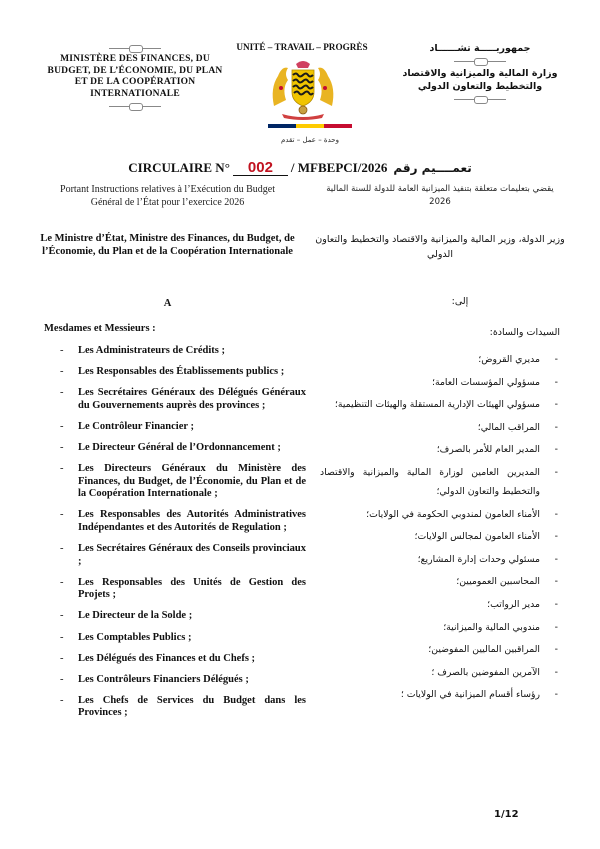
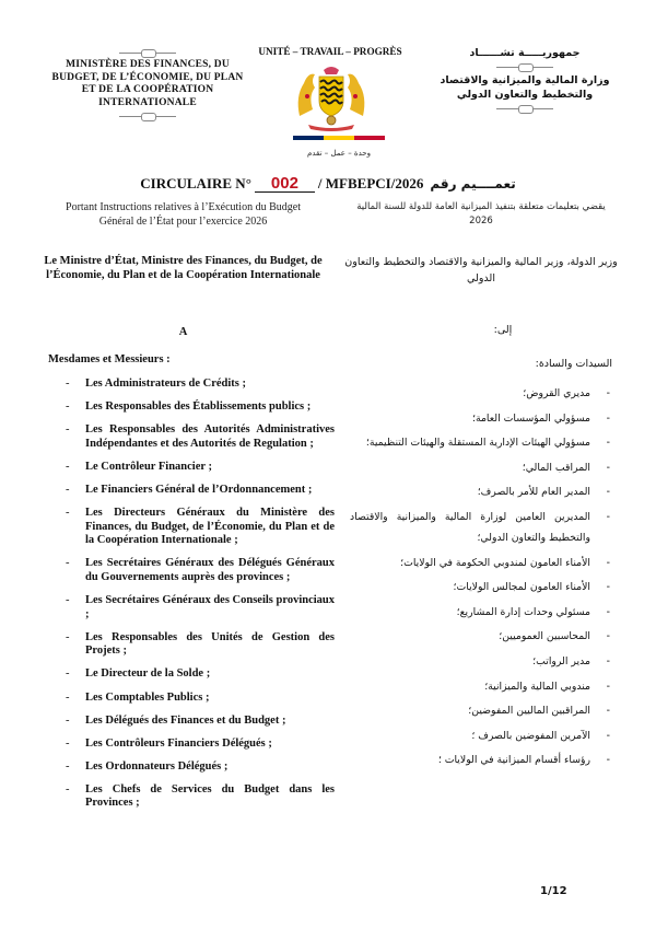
  MINISTÈRE DES FINANCES, DU BUDGET, DE L’ÉCONOMIE, DU PLAN ET DE LA COOPÉRATION INTERNATIONALE
  UNITÉ – TRAVAIL – PROGRÈS
  وحدة – عمل – تقدم
  جمهوريـــــة تشــــــاد
  وزارة المالية والميزانية والاقتصاد
  والتخطيط والتعاون الدولي
  CIRCULAIRE N° 002 / MFBEPCI/2026 تعمــــيم رقم
  Portant Instructions relatives à l’Exécution du Budget Général de l’État pour l’exercice 2026
  يقضي بتعليمات متعلقة بتنفيذ الميزانية العامة للدولة للسنة المالية 2026
  Le Ministre d’État, Ministre des Finances, du Budget, de l’Économie, du Plan et de la Coopération Internationale
  وزير الدولة، وزير المالية والميزانية والاقتصاد والتخطيط والتعاون الدولي
  A
  إلى:
  Mesdames et Messieurs :
  السيدات والسادة:
  Les Administrateurs de Crédits ;
  Les Responsables des Établissements publics ;
- Les Secrétaires Généraux des Délégués Généraux du Gouvernements auprès des provinces ;
+ Les Responsables des Autorités Administratives Indépendantes et des Autorités de Regulation ;
  Le Contrôleur Financier ;
- Le Directeur Général de l’Ordonnancement ;
+ Le Financiers Général de l’Ordonnancement ;
  Les Directeurs Généraux du Ministère des Finances, du Budget, de l’Économie, du Plan et de la Coopération Internationale ;
- Les Responsables des Autorités Administratives Indépendantes et des Autorités de Regulation ;
+ Les Secrétaires Généraux des Délégués Généraux du Gouvernements auprès des provinces ;
  Les Secrétaires Généraux des Conseils provinciaux ;
  Les Responsables des Unités de Gestion des Projets ;
  Le Directeur de la Solde ;
  Les Comptables Publics ;
- Les Délégués des Finances et du Chefs ;
+ Les Délégués des Finances et du Budget ;
  Les Contrôleurs Financiers Délégués ;
+ Les Ordonnateurs Délégués ;
  Les Chefs de Services du Budget dans les Provinces ;
  مديري القروض؛
  مسؤولي المؤسسات العامة؛
  مسؤولي الهيئات الإدارية المستقلة والهيئات التنظيمية؛
  المراقب المالي؛
  المدير العام للأمر بالصرف؛
  المديرين العامين لوزارة المالية والميزانية والاقتصاد والتخطيط والتعاون الدولي؛
  الأمناء العامون لمندوبي الحكومة في الولايات؛
  الأمناء العامون لمجالس الولايات؛
  مسئولي وحدات إدارة المشاريع؛
  المحاسبين العموميين؛
  مدير الرواتب؛
  مندوبي المالية والميزانية؛
  المراقبين الماليين المفوضين؛
  الآمرين المفوضين بالصرف ؛
  رؤساء أقسام الميزانية في الولايات ؛
  1/12
